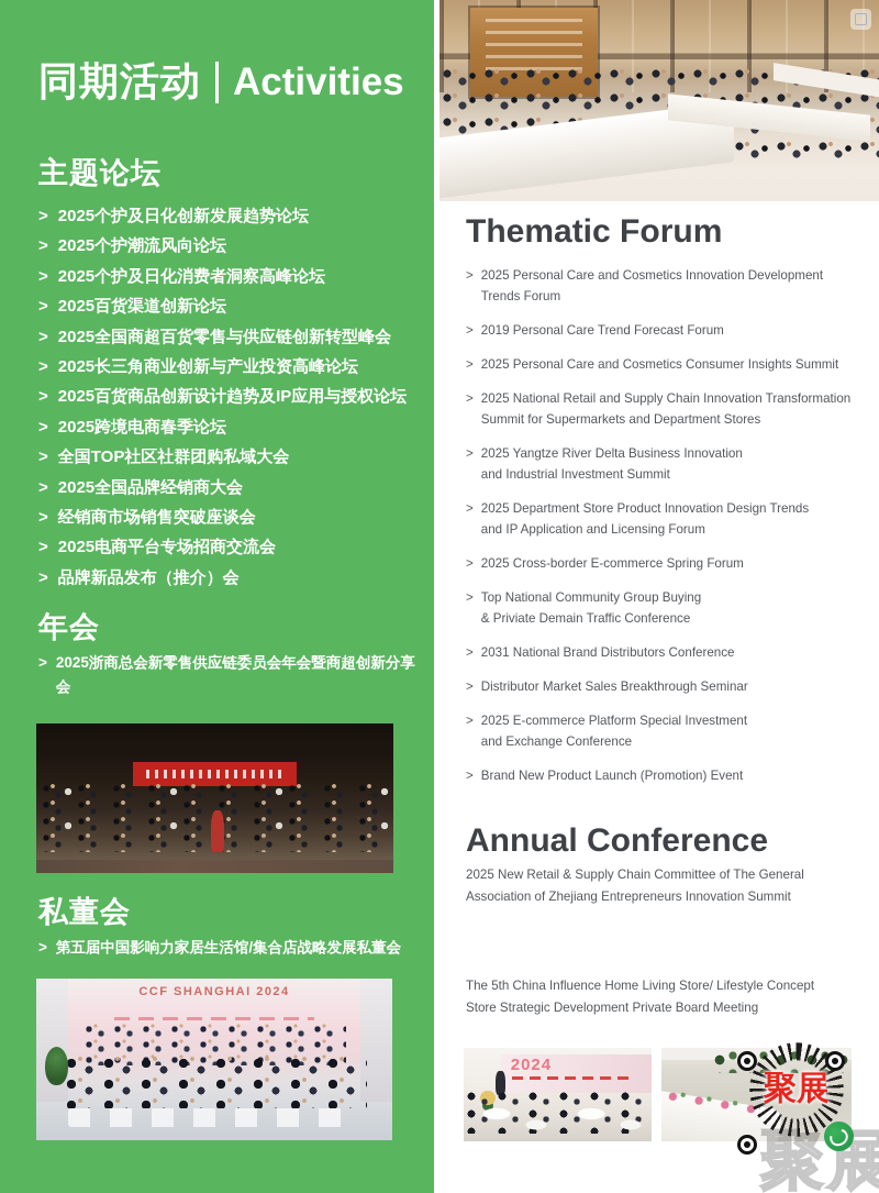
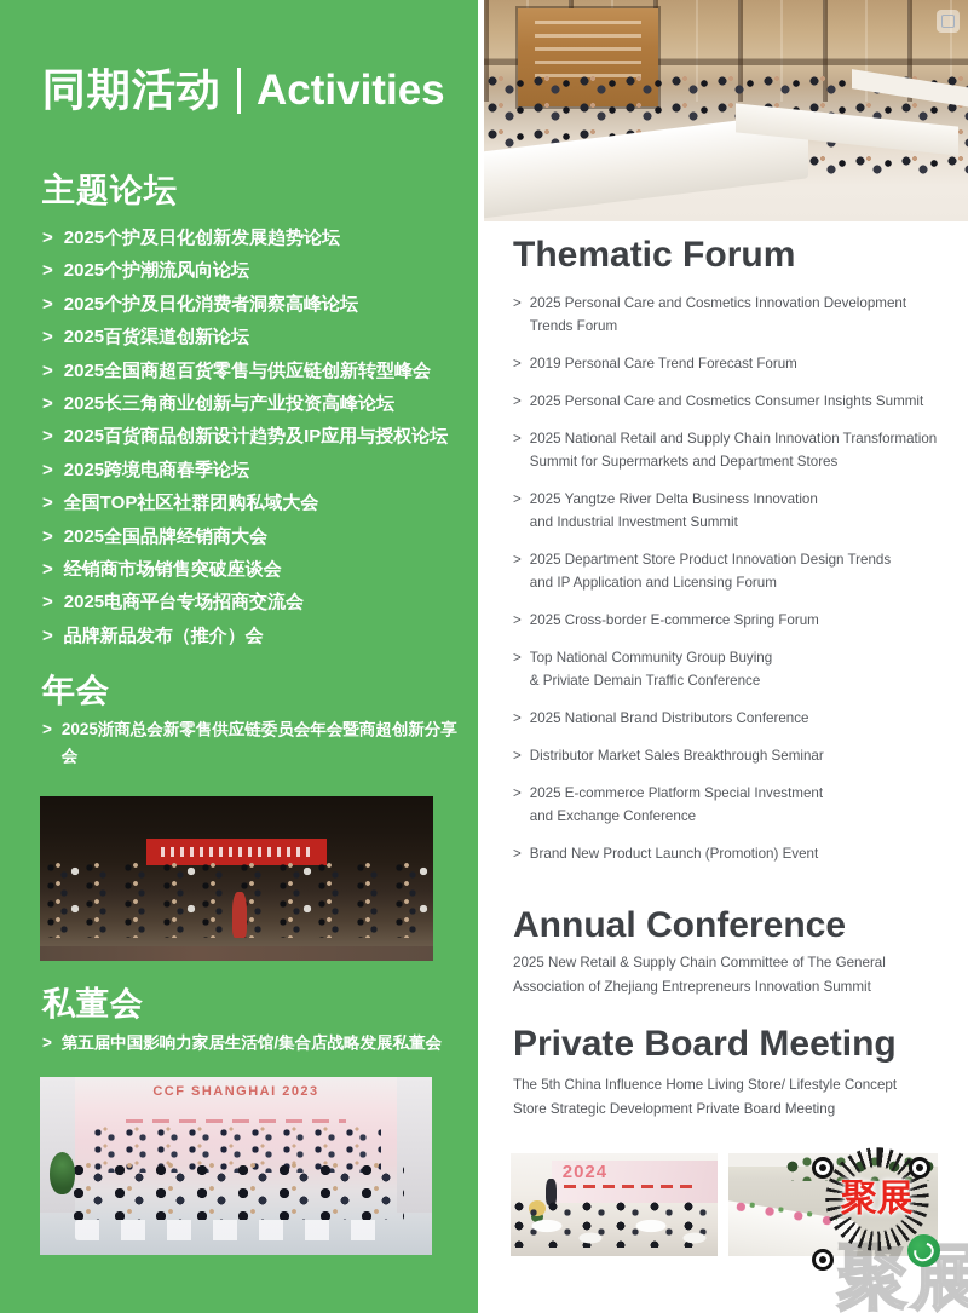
  同期活动
  Activities
  主题论坛
  >
  2025个护及日化创新发展趋势论坛
  >
  2025个护潮流风向论坛
  >
  2025个护及日化消费者洞察高峰论坛
  >
  2025百货渠道创新论坛
  >
  2025全国商超百货零售与供应链创新转型峰会
  >
  2025长三角商业创新与产业投资高峰论坛
  >
  2025百货商品创新设计趋势及IP应用与授权论坛
  >
  2025跨境电商春季论坛
  >
  全国TOP社区社群团购私域大会
  >
  2025全国品牌经销商大会
  >
  经销商市场销售突破座谈会
  >
  2025电商平台专场招商交流会
  >
  品牌新品发布（推介）会
  年会
  >
  2025浙商总会新零售供应链委员会年会暨商超创新分享会
  私董会
  >
  第五届中国影响力家居生活馆/集合店战略发展私董会
- CCF SHANGHAI 2024
+ CCF SHANGHAI 2023
  Thematic Forum
  >
  2025 Personal Care and Cosmetics Innovation Development
  Trends Forum
  >
  2019 Personal Care Trend Forecast Forum
  >
  2025 Personal Care and Cosmetics Consumer Insights Summit
  >
  2025 National Retail and Supply Chain Innovation Transformation
  Summit for Supermarkets and Department Stores
  >
  2025 Yangtze River Delta Business Innovation
  and Industrial Investment Summit
  >
  2025 Department Store Product Innovation Design Trends
  and IP Application and Licensing Forum
  >
  2025 Cross-border E-commerce Spring Forum
  >
  Top National Community Group Buying
  & Priviate Demain Traffic Conference
  >
- 2031 National Brand Distributors Conference
+ 2025 National Brand Distributors Conference
  >
  Distributor Market Sales Breakthrough Seminar
  >
  2025 E-commerce Platform Special Investment
  and Exchange Conference
  >
  Brand New Product Launch (Promotion) Event
  Annual Conference
  2025 New Retail & Supply Chain Committee of The General
  Association of Zhejiang Entrepreneurs Innovation Summit
+ Private Board Meeting
  The 5th China Influence Home Living Store/ Lifestyle Concept
  Store Strategic Development Private Board Meeting
  2024
  聚展
  聚展
